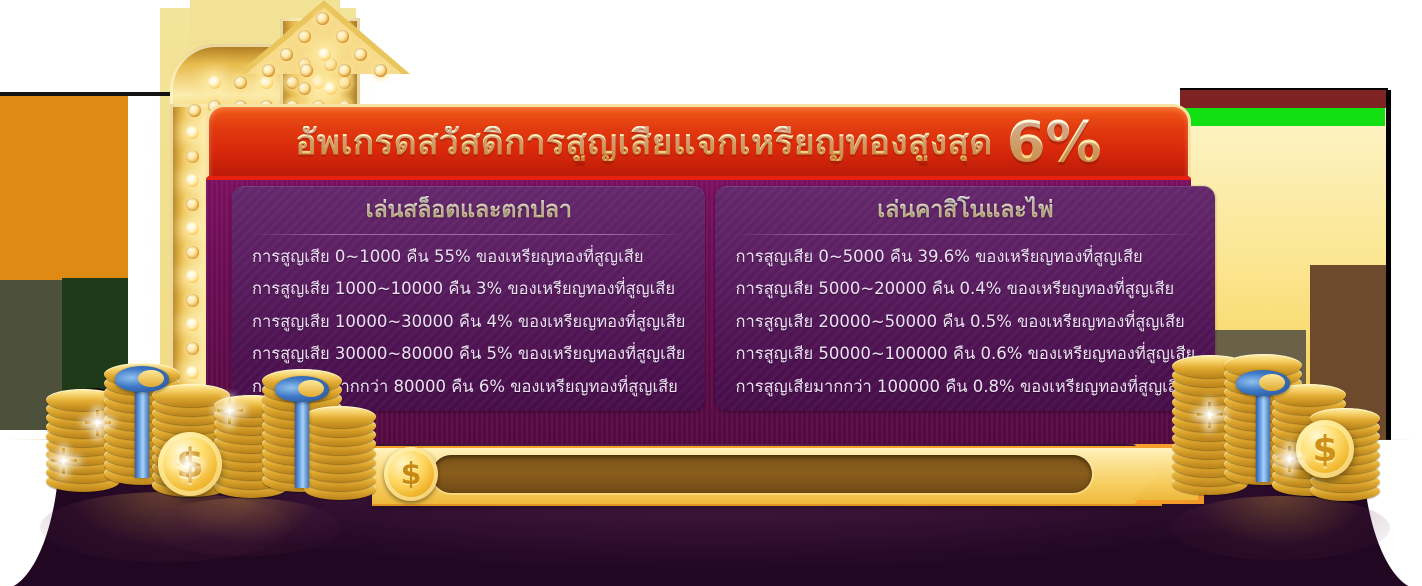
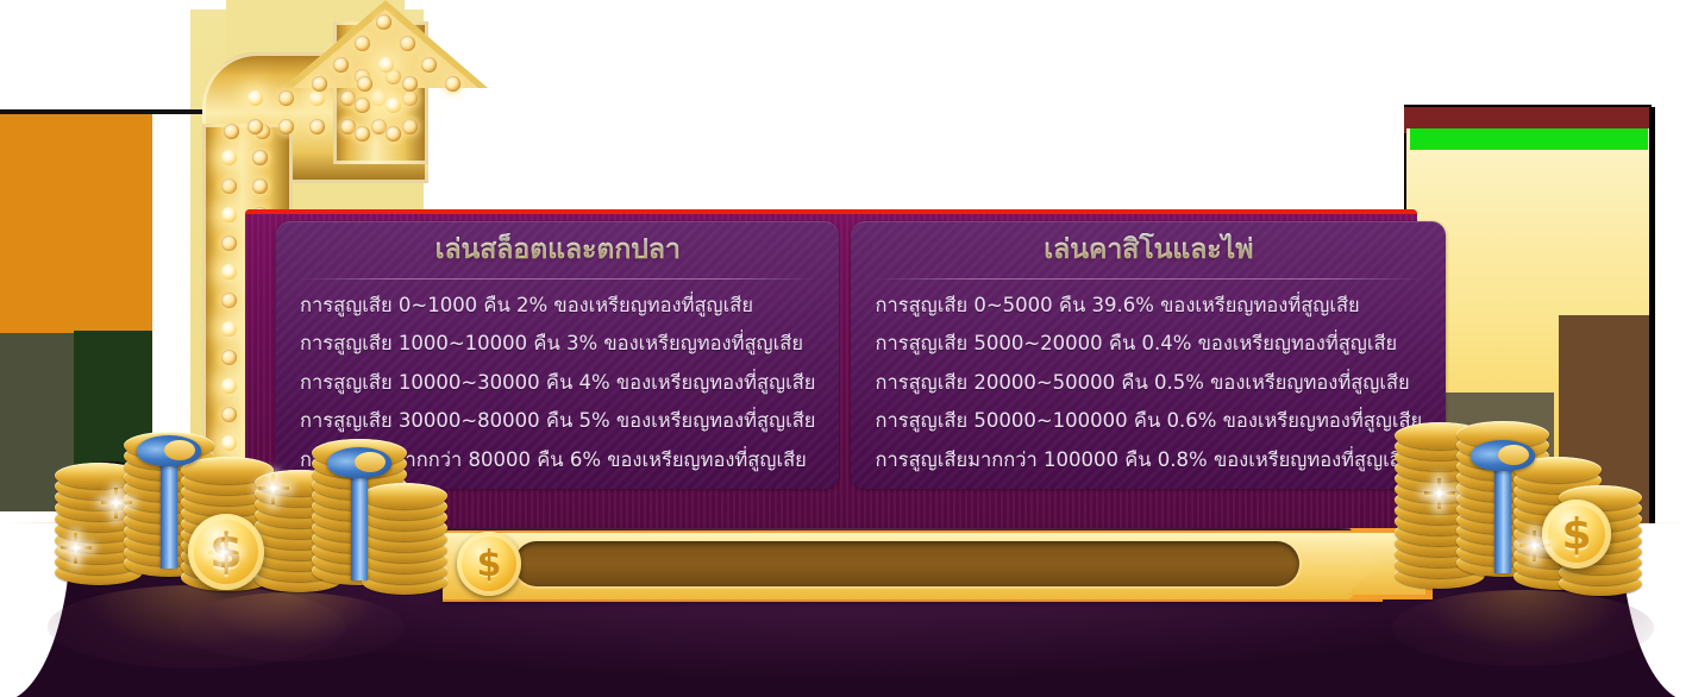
- อัพเกรดสวัสดิการสูญเสียแจกเหรียญทองสูงสุด
- 6%
  เล่นสล็อตและตกปลา
- การสูญเสีย 0~1000 คืน 55% ของเหรียญทองที่สูญเสีย
+ การสูญเสีย 0~1000 คืน 2% ของเหรียญทองที่สูญเสีย
  การสูญเสีย 1000~10000 คืน 3% ของเหรียญทองที่สูญเสีย
  การสูญเสีย 10000~30000 คืน 4% ของเหรียญทองที่สูญเสีย
  การสูญเสีย 30000~80000 คืน 5% ของเหรียญทองที่สูญเสีย
  กากกว่า 80000 คืน 6% ของเหรียญทองที่สูญเสีย
  เล่นคาสิโนและไพ่
  การสูญเสีย 0~5000 คืน 39.6% ของเหรียญทองที่สูญเสีย
  การสูญเสีย 5000~20000 คืน 0.4% ของเหรียญทองที่สูญเสีย
  การสูญเสีย 20000~50000 คืน 0.5% ของเหรียญทองที่สูญเสีย
  การสูญเสีย 50000~100000 คืน 0.6% ของเหรียญทองที่สูญเสีย
  การสูญเสียมากกว่า 100000 คืน 0.8% ของเหรียญทองที่สูญเ
  $
  $
